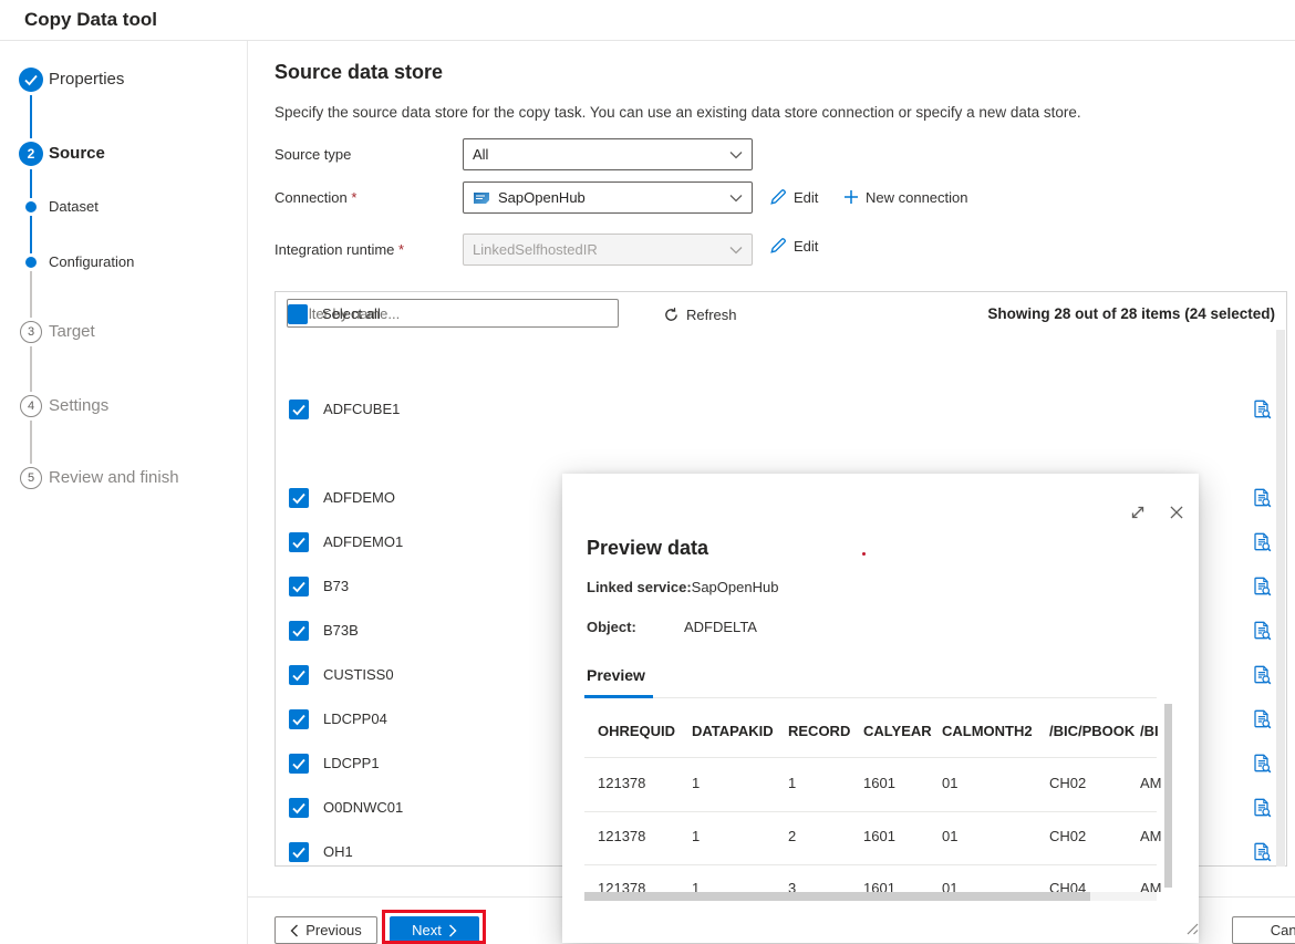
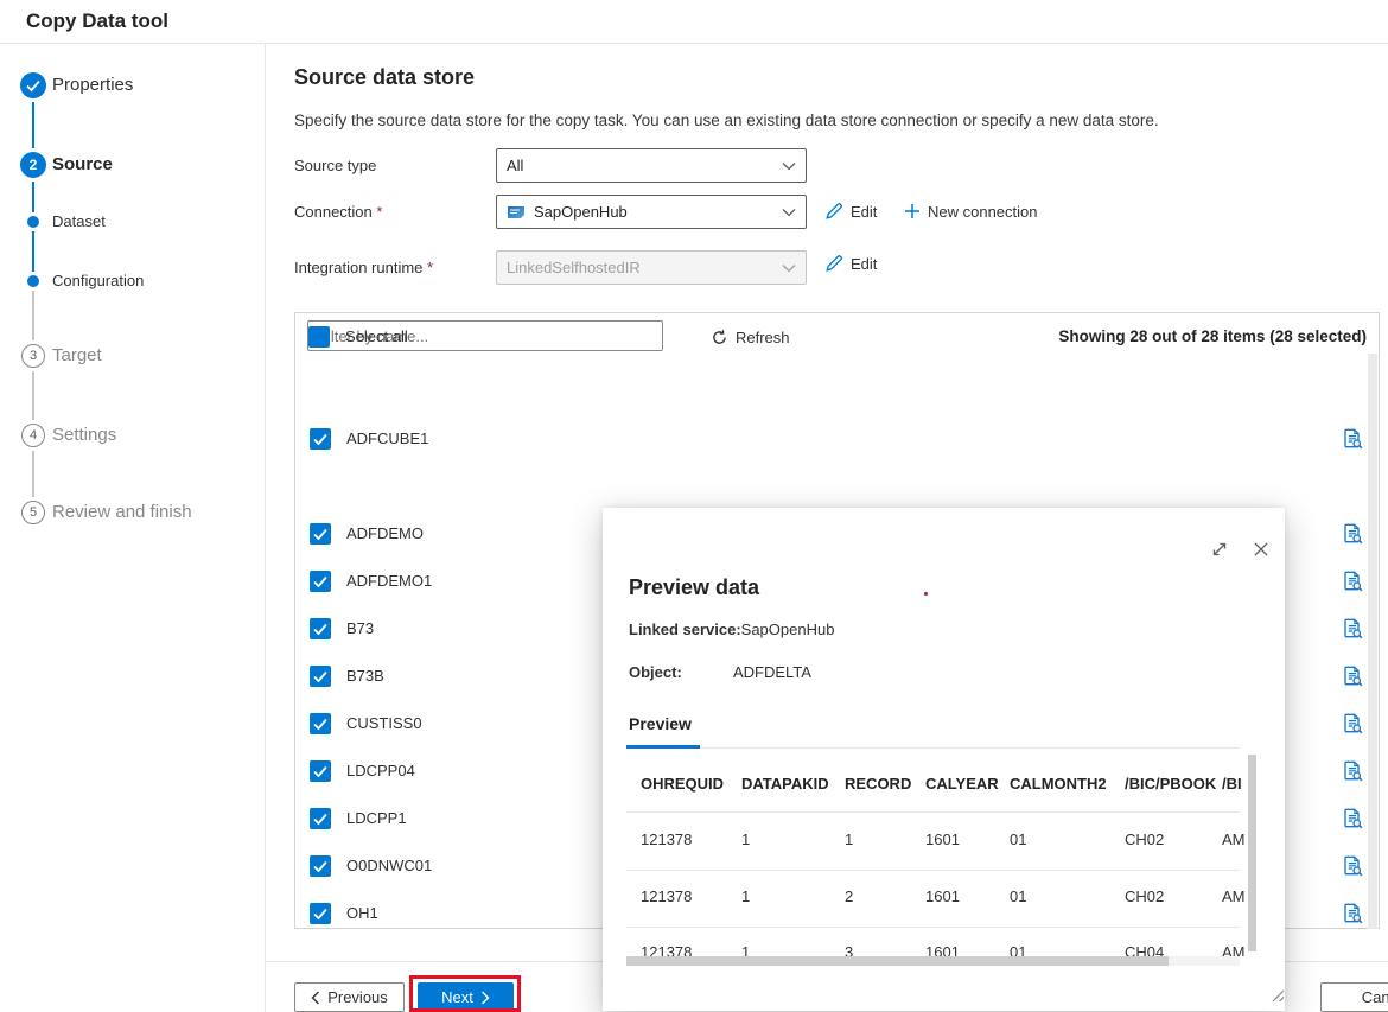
  Copy Data tool
  Properties
  2
  Source
  Dataset
  Configuration
  3
  Target
  4
  Settings
  5
  Review and finish
  Source data store
  Specify the source data store for the copy task. You can use an existing data store connection or specify a new data store.
  Source type
  All
  Connection *
  SapOpenHub
  Edit
  New connection
  Integration runtime *
  LinkedSelfhostedIR
  Edit
  lter by name...
  Refresh
- Showing 28 out of 28 items (24 selected)
+ Showing 28 out of 28 items (28 selected)
  Select all
  ADFCUBE1
  ADFDEMO
  ADFDEMO1
  B73
  B73B
  CUSTISS0
  LDCPP04
  LDCPP1
  O0DNWC01
  OH1
  Previous
  Next
  Preview data
  Linked service:SapOpenHub
  Object: ADFDELTA
  Preview
  OHREQUID
  DATAPAKID
  RECORD
  CALYEAR
  CALMONTH2
  /BIC/PBOOK
  /BI
  121378
  1
  1
  1601
  01
  CH02
  AM
  121378
  1
  2
  1601
  01
  CH02
  AM
  121378
  1
  3
  1601
  01
  CH04
  AM
